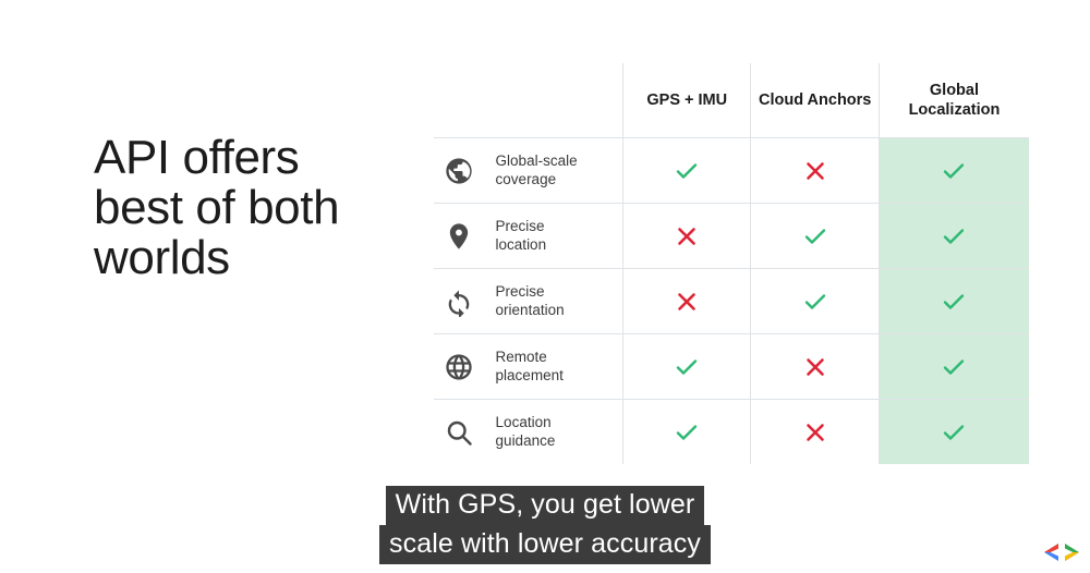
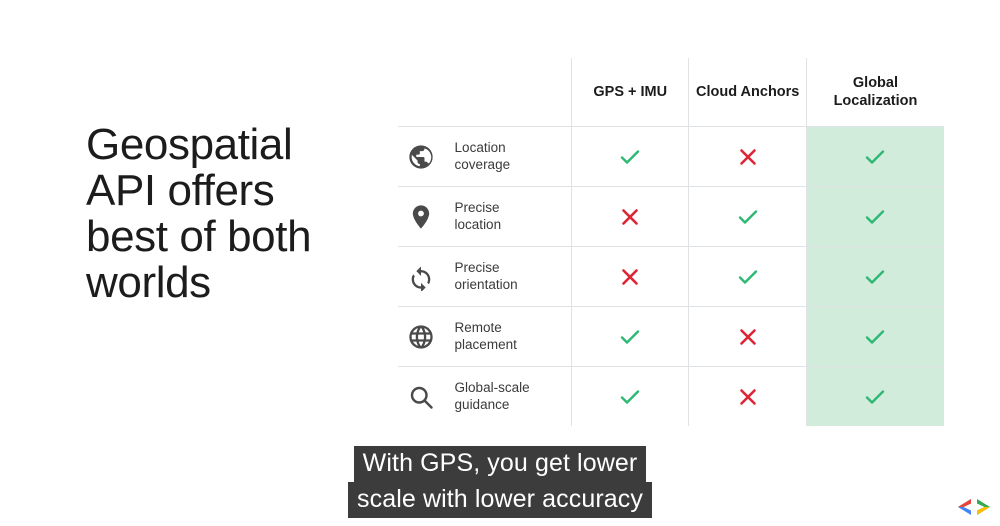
+ Geospatial
  API offers
  best of both
  worlds
  		GPS + IMU	Cloud Anchors	Global Localization
- 	Global-scale coverage
+ 	Location coverage
  	Precise location
  	Precise orientation
  	Remote placement
- 	Location guidance
+ 	Global-scale guidance
  With GPS, you get lower
  scale with lower accuracy
